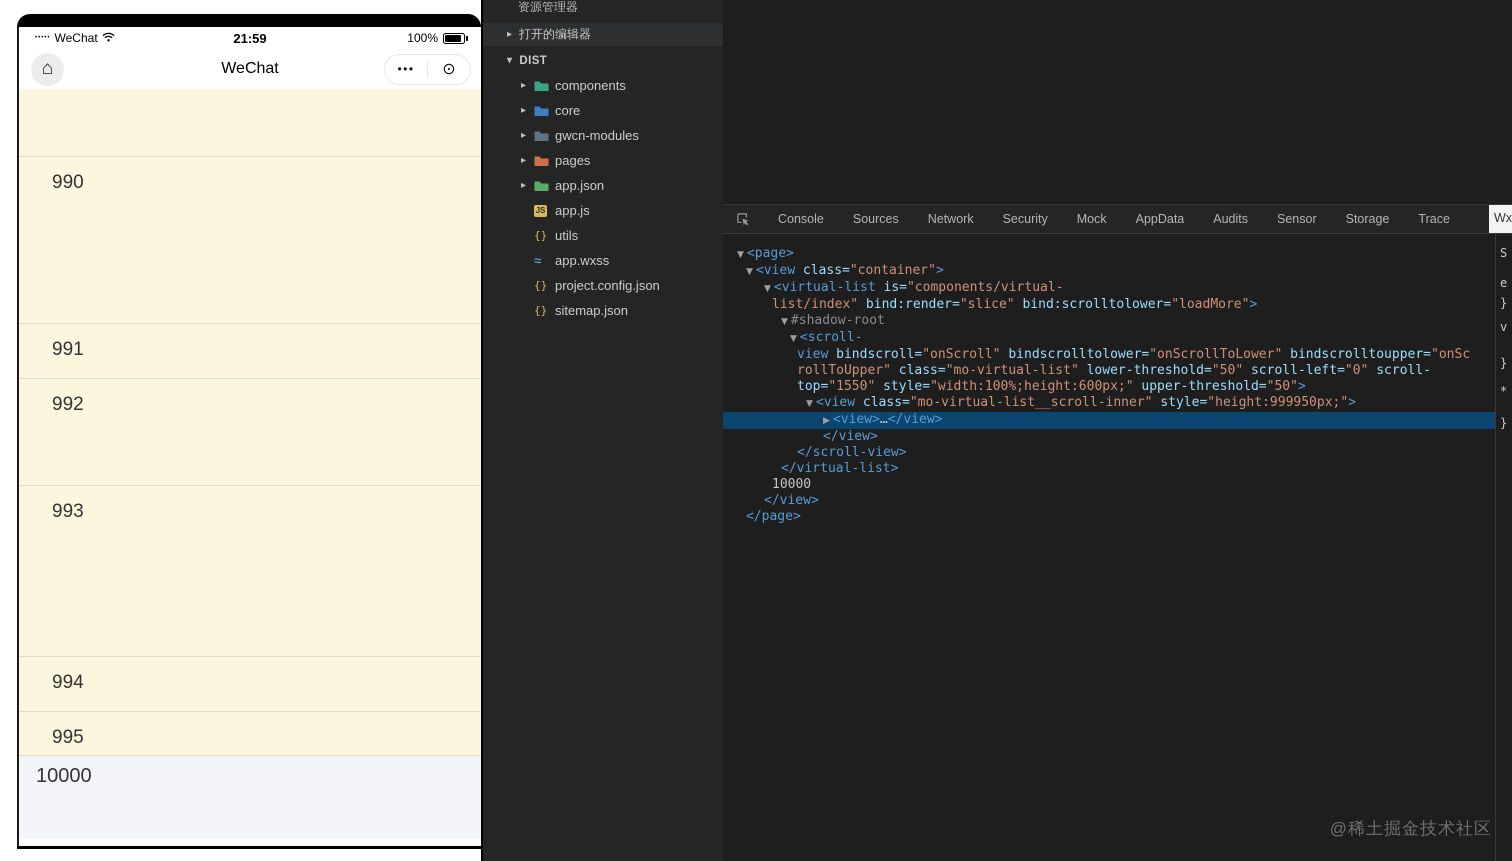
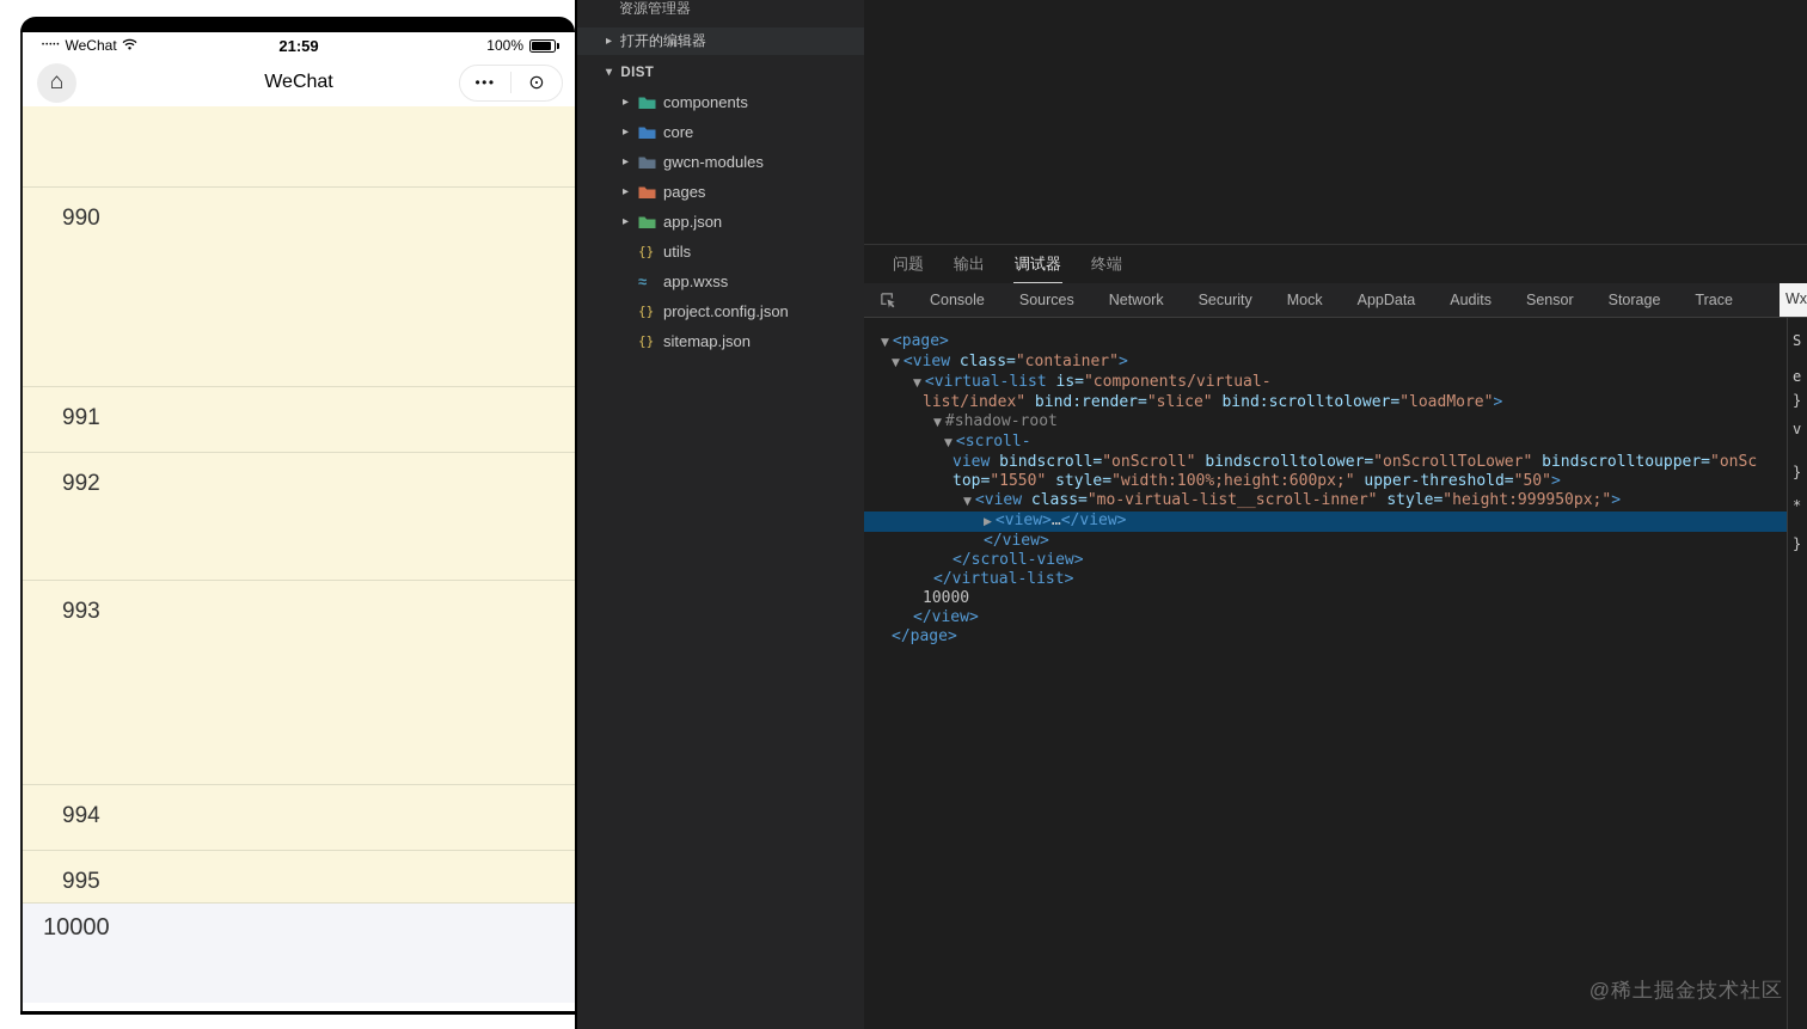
  WeChat
  21:59
  100%
  ⌂
  WeChat
  •••
  ⊙
  990
  991
  992
  993
  994
  995
  10000
  资源管理器
  ▸
  打开的编辑器
  ▾
  DIST
  ▸
  components
  ▸
  core
  ▸
  gwcn-modules
  ▸
  pages
  ▸
  app.json
- JS
- app.js
  {}
  utils
  ≈
  app.wxss
  {}
  project.config.json
  {}
  sitemap.json
+ 问题
+ 输出
+ 调试器
+ 终端
  Console
  Sources
  Network
  Security
  Mock
  AppData
  Audits
  Sensor
  Storage
  Trace
  Wx
  ▼ <page>
  ▼ <view class="container">
  ▼ <virtual-list is="components/virtual-
  list/index" bind:render="slice" bind:scrolltolower="loadMore">
  ▼ #shadow-root
  ▼ <scroll-
  view bindscroll="onScroll" bindscrolltolower="onScrollToLower" bindscrolltoupper="onSc
- rollToUpper" class="mo-virtual-list" lower-threshold="50" scroll-left="0" scroll-
  top="1550" style="width:100%;height:600px;" upper-threshold="50">
  ▼ <view class="mo-virtual-list__scroll-inner" style="height:999950px;">
  ▶ <view>…</view>
  </view>
  </scroll-view>
  </virtual-list>
  10000
  </view>
  </page>
  S
  e
  }
  v
  }
  *
  }
  @稀土掘金技术社区
